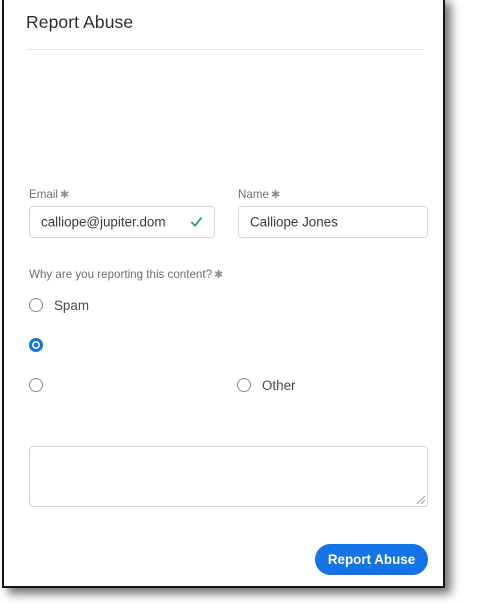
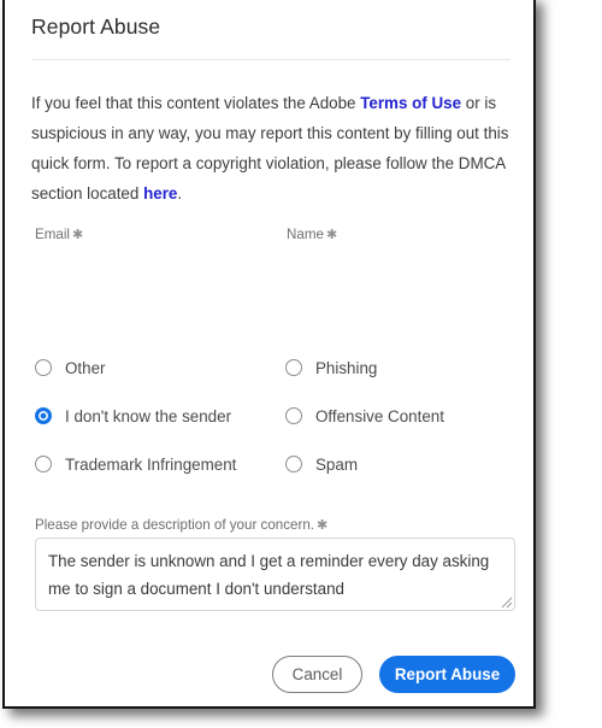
  Report Abuse
+ If you feel that this content violates the Adobe Terms of Use or is suspicious in any way, you may report this content by filling out this quick form. To report a copyright violation, please follow the DMCA section located here.
  Email ✱
- calliope@jupiter.dom
  Name ✱
- Calliope Jones
- Why are you reporting this content? ✱
- Spam
+ Other
+ Phishing
+ I don't know the sender
+ Offensive Content
+ Trademark Infringement
- Other
+ Spam
+ Please provide a description of your concern. ✱
+ The sender is unknown and I get a reminder every day asking me to sign a document I don't understand
+ Cancel
  Report Abuse
